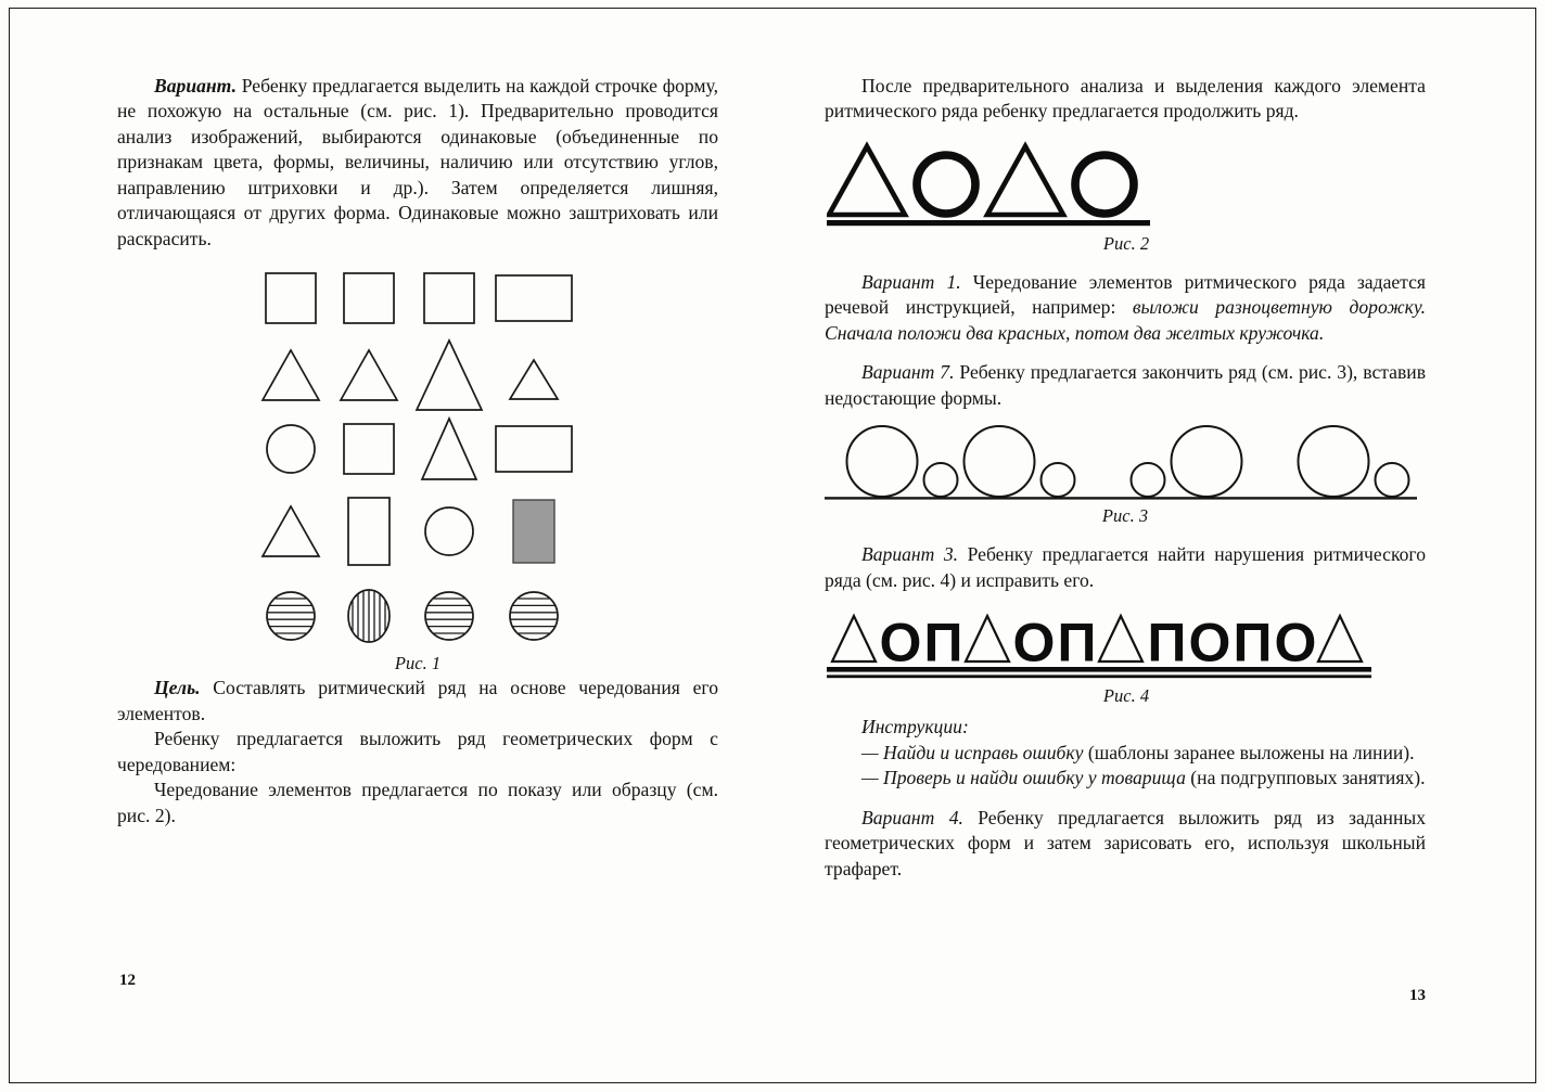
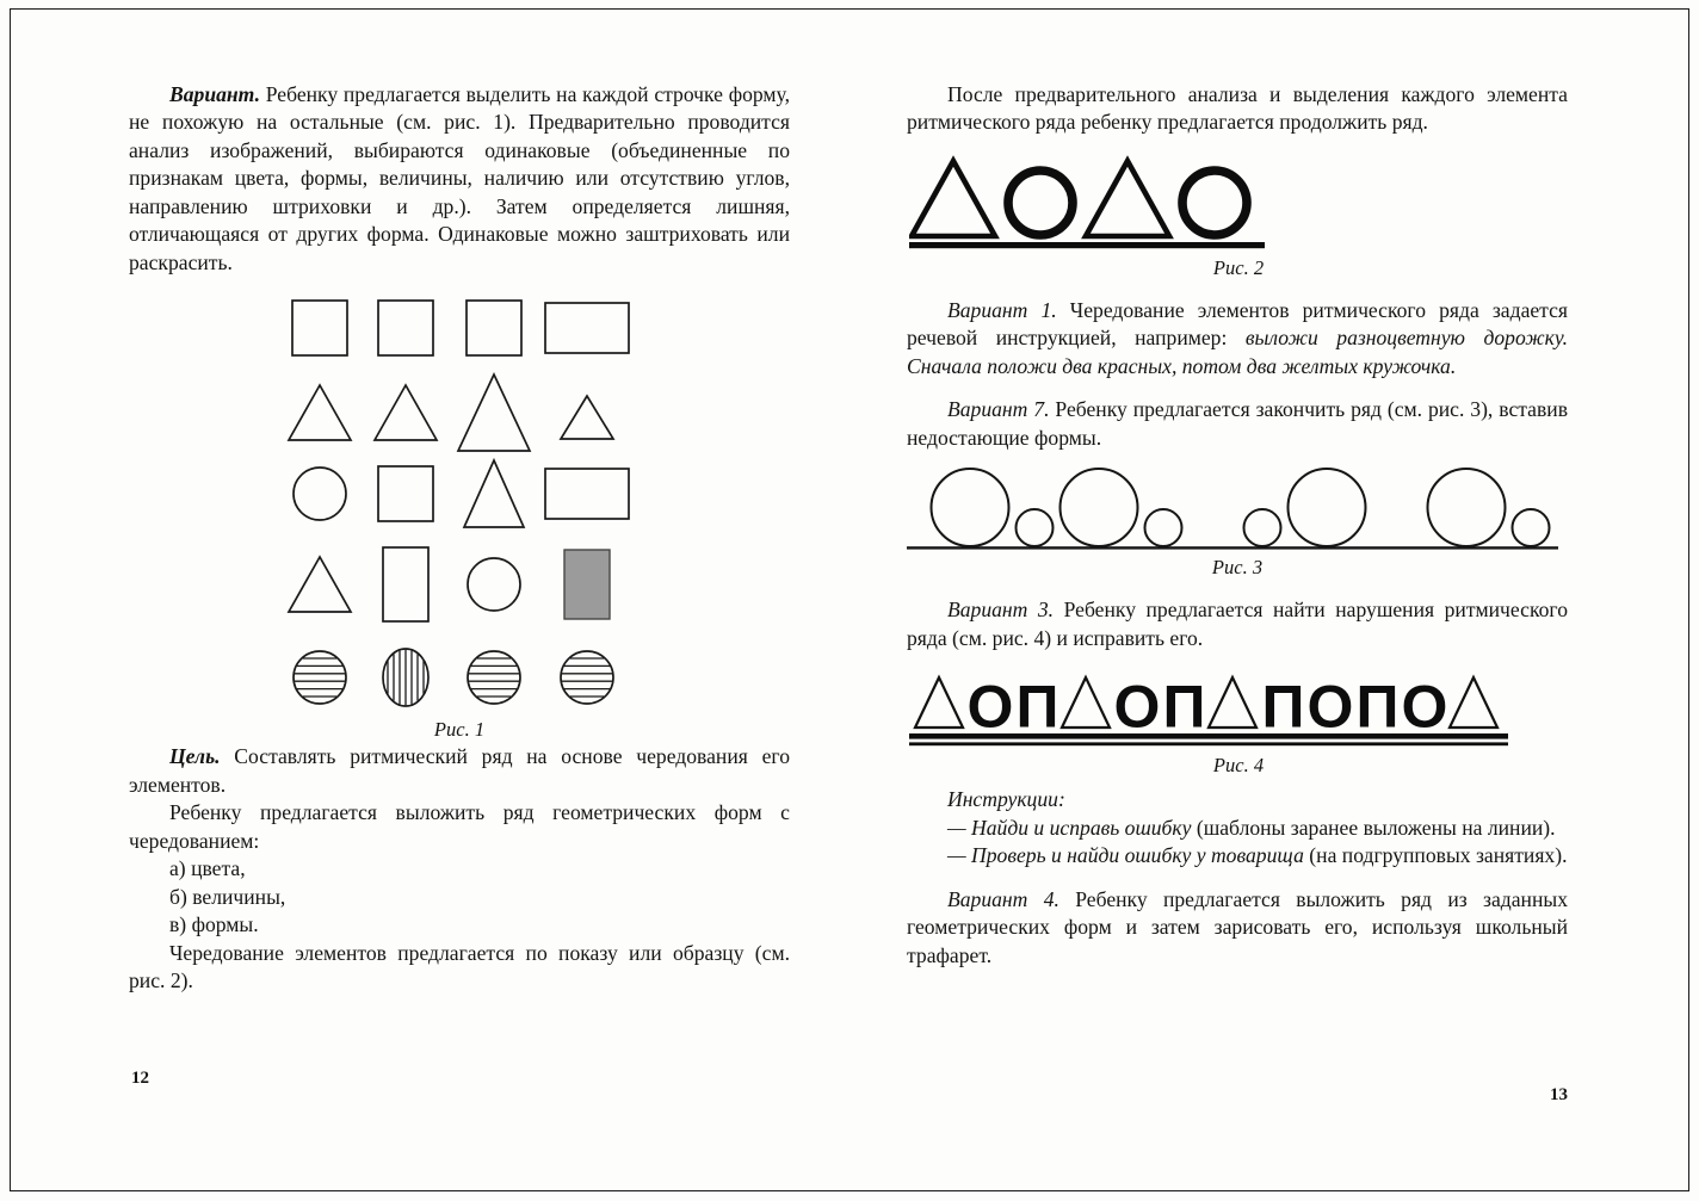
  Вариант. Ребенку предлагается выделить на каждой строчке форму, не похожую на остальные (см. рис. 1). Предварительно проводится анализ изображений, выбираются одинаковые (объединенные по признакам цвета, формы, величины, наличию или отсутствию углов, направлению штриховки и др.). Затем определяется лишняя, отличающаяся от других форма. Одинаковые можно заштриховать или раскрасить.
  Рис. 1
  Цель. Составлять ритмический ряд на основе чередования его элементов.
  Ребенку предлагается выложить ряд геометрических форм с чередованием:
+ а) цвета,
+ б) величины,
+ в) формы.
  Чередование элементов предлагается по показу или образцу (см. рис. 2).
  12
  После предварительного анализа и выделения каждого элемента ритмического ряда ребенку предлагается продолжить ряд.
  Рис. 2
  Вариант 1. Чередование элементов ритмического ряда задается речевой инструкцией, например: выложи разноцветную дорожку. Сначала положи два красных, потом два желтых кружочка.
  Вариант 7. Ребенку предлагается закончить ряд (см. рис. 3), вставив недостающие формы.
  Рис. 3
  Вариант 3. Ребенку предлагается найти нарушения ритмического ряда (см. рис. 4) и исправить его.
  О
  П
  О
  П
  П
  О
  П
  О
  Рис. 4
  Инструкции:
  — Найди и исправь ошибку (шаблоны заранее выложены на линии).
  — Проверь и найди ошибку у товарища (на подгрупповых занятиях).
  Вариант 4. Ребенку предлагается выложить ряд из заданных геометрических форм и затем зарисовать его, используя школьный трафарет.
  13
